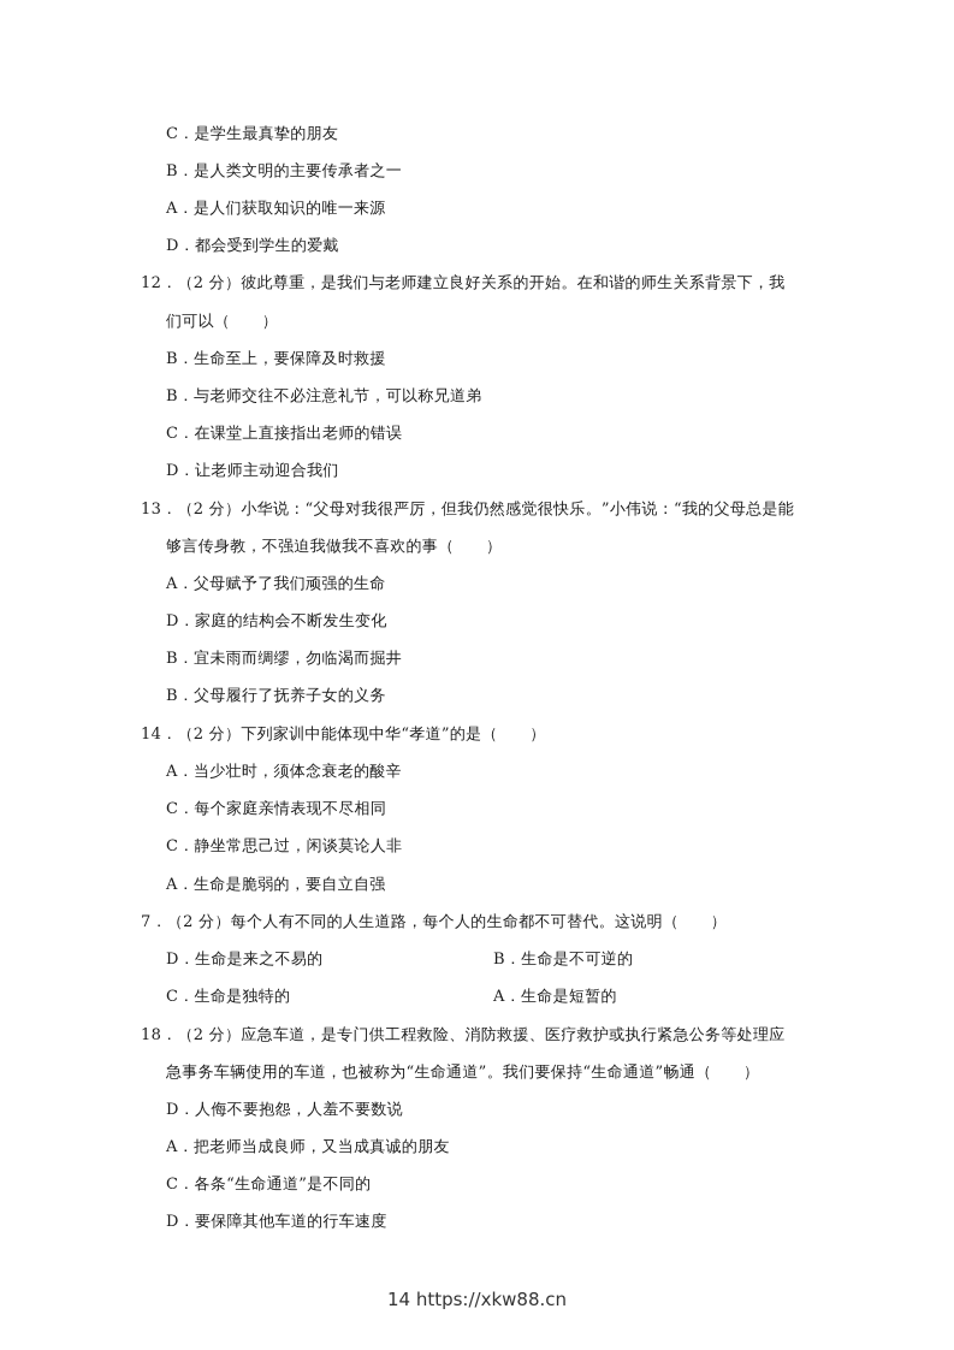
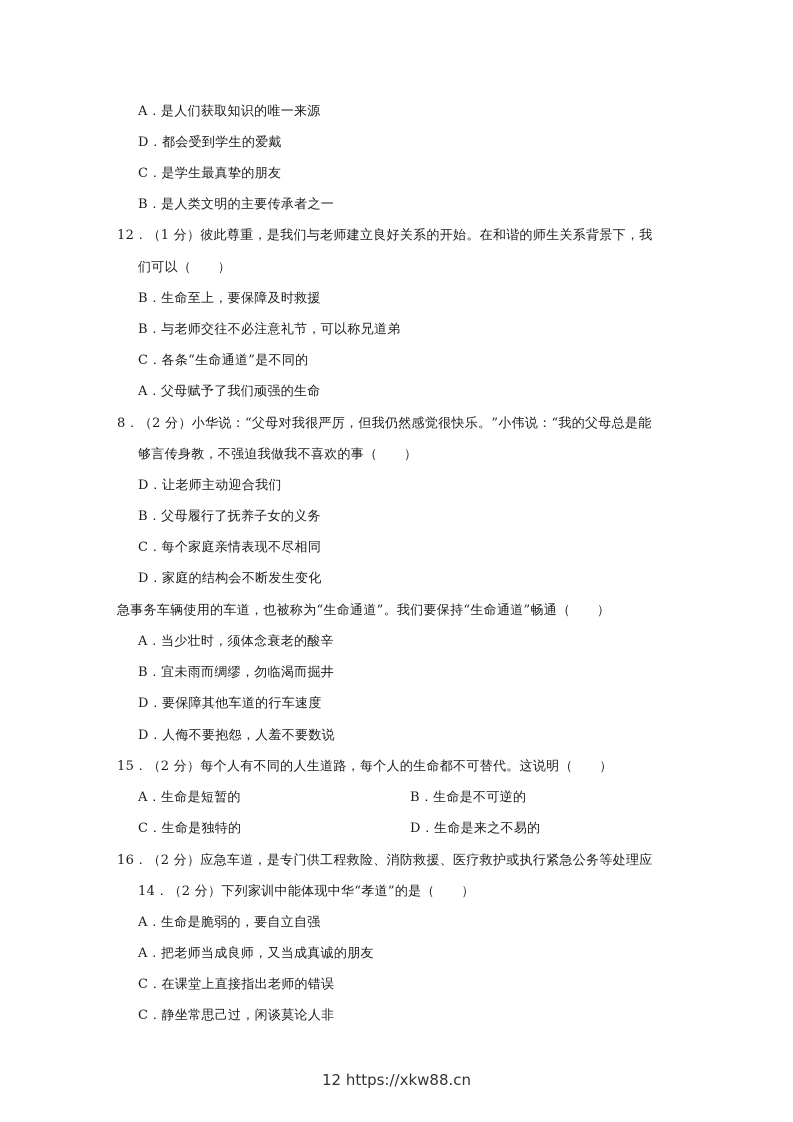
- C．是学生最真挚的朋友
+ A．是人们获取知识的唯一来源
- B．是人类文明的主要传承者之一
+ D．都会受到学生的爱戴
- A．是人们获取知识的唯一来源
+ C．是学生最真挚的朋友
- D．都会受到学生的爱戴
+ B．是人类文明的主要传承者之一
- 12．（2 分）彼此尊重，是我们与老师建立良好关系的开始。在和谐的师生关系背景下，我
+ 12．（1 分）彼此尊重，是我们与老师建立良好关系的开始。在和谐的师生关系背景下，我
  们可以（ ）
  B．生命至上，要保障及时救援
  B．与老师交往不必注意礼节，可以称兄道弟
- C．在课堂上直接指出老师的错误
+ C．各条“生命通道”是不同的
- D．让老师主动迎合我们
+ A．父母赋予了我们顽强的生命
- 13．（2 分）小华说：“父母对我很严厉，但我仍然感觉很快乐。”小伟说：“我的父母总是能
+ 8．（2 分）小华说：“父母对我很严厉，但我仍然感觉很快乐。”小伟说：“我的父母总是能
  够言传身教，不强迫我做我不喜欢的事（ ）
- A．父母赋予了我们顽强的生命
+ D．让老师主动迎合我们
- D．家庭的结构会不断发生变化
+ B．父母履行了抚养子女的义务
- B．宜未雨而绸缪，勿临渴而掘井
+ C．每个家庭亲情表现不尽相同
- B．父母履行了抚养子女的义务
+ D．家庭的结构会不断发生变化
- 14．（2 分）下列家训中能体现中华“孝道”的是（ ）
+ 急事务车辆使用的车道，也被称为“生命通道”。我们要保持“生命通道”畅通（ ）
  A．当少壮时，须体念衰老的酸辛
- C．每个家庭亲情表现不尽相同
+ B．宜未雨而绸缪，勿临渴而掘井
- C．静坐常思己过，闲谈莫论人非
+ D．要保障其他车道的行车速度
- A．生命是脆弱的，要自立自强
+ D．人侮不要抱怨，人羞不要数说
- 7．（2 分）每个人有不同的人生道路，每个人的生命都不可替代。这说明（ ）
+ 15．（2 分）每个人有不同的人生道路，每个人的生命都不可替代。这说明（ ）
- D．生命是来之不易的
+ A．生命是短暂的
  B．生命是不可逆的
  C．生命是独特的
- A．生命是短暂的
+ D．生命是来之不易的
- 18．（2 分）应急车道，是专门供工程救险、消防救援、医疗救护或执行紧急公务等处理应
+ 16．（2 分）应急车道，是专门供工程救险、消防救援、医疗救护或执行紧急公务等处理应
- 急事务车辆使用的车道，也被称为“生命通道”。我们要保持“生命通道”畅通（ ）
+ 14．（2 分）下列家训中能体现中华“孝道”的是（ ）
- D．人侮不要抱怨，人羞不要数说
+ A．生命是脆弱的，要自立自强
  A．把老师当成良师，又当成真诚的朋友
- C．各条“生命通道”是不同的
+ C．在课堂上直接指出老师的错误
- D．要保障其他车道的行车速度
+ C．静坐常思己过，闲谈莫论人非
- 14 https://xkw88.cn
+ 12 https://xkw88.cn
